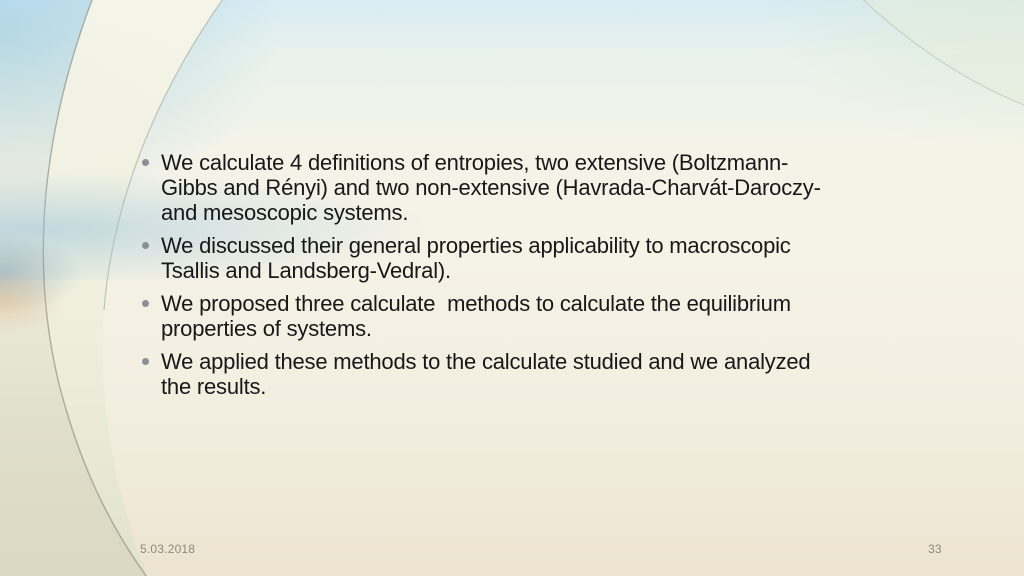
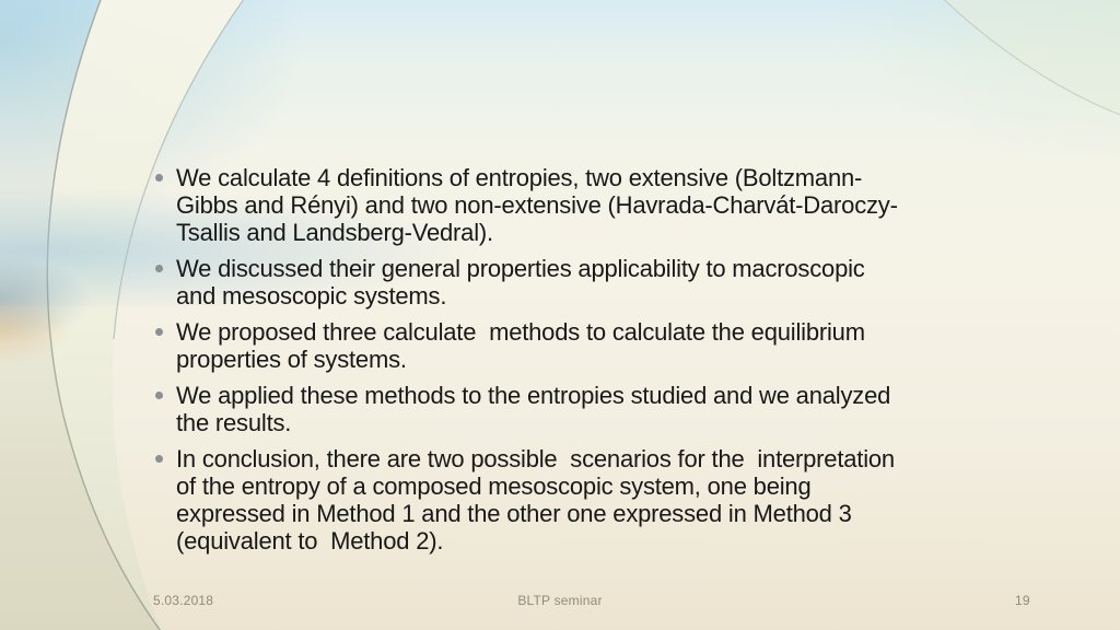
  We calculate 4 definitions of entropies, two extensive (Boltzmann-
  Gibbs and Rényi) and two non-extensive (Havrada-Charvát-Daroczy-
- and mesoscopic systems.
+ Tsallis and Landsberg-Vedral).
  We discussed their general properties applicability to macroscopic
- Tsallis and Landsberg-Vedral).
+ and mesoscopic systems.
  We proposed three calculate methods to calculate the equilibrium
  properties of systems.
- We applied these methods to the calculate studied and we analyzed
+ We applied these methods to the entropies studied and we analyzed
  the results.
+ In conclusion, there are two possible scenarios for the interpretation
+ of the entropy of a composed mesoscopic system, one being
+ expressed in Method 1 and the other one expressed in Method 3
+ (equivalent to Method 2).
+ BLTP seminar
  5.03.2018
- 33
+ 19
